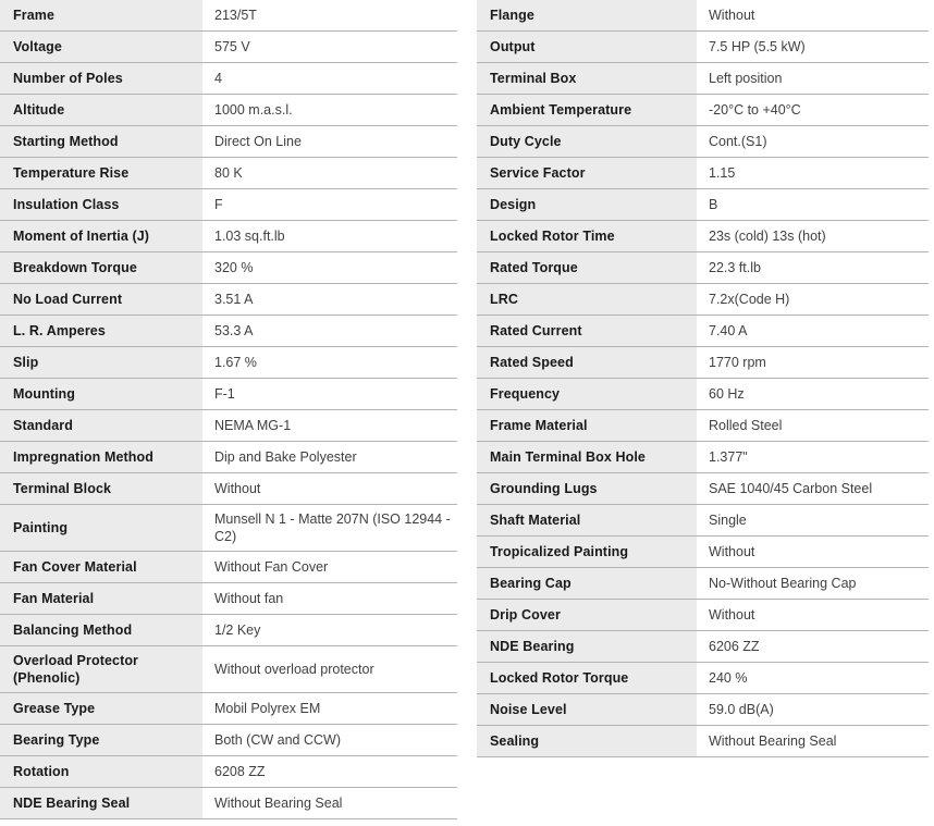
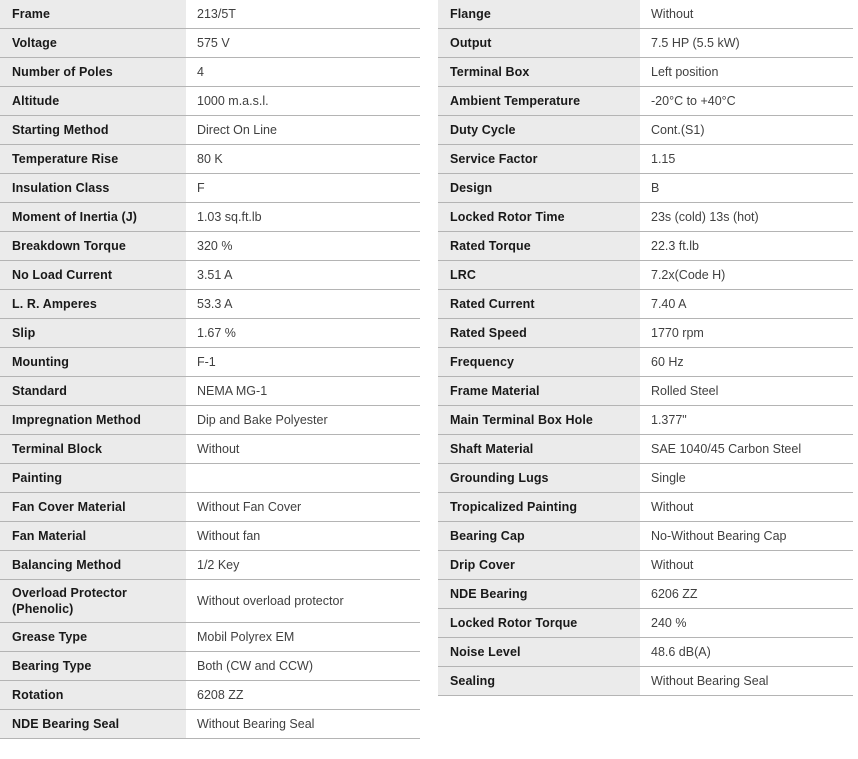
  Frame
  213/5T
  Voltage
  575 V
  Number of Poles
  4
  Altitude
  1000 m.a.s.l.
  Starting Method
  Direct On Line
  Temperature Rise
  80 K
  Insulation Class
  F
  Moment of Inertia (J)
  1.03 sq.ft.lb
  Breakdown Torque
  320 %
  No Load Current
  3.51 A
  L. R. Amperes
  53.3 A
  Slip
  1.67 %
  Mounting
  F-1
  Standard
  NEMA MG-1
  Impregnation Method
  Dip and Bake Polyester
  Terminal Block
  Without
  Painting
- Munsell N 1 - Matte 207N (ISO 12944 - C2)
  Fan Cover Material
  Without Fan Cover
  Fan Material
  Without fan
  Balancing Method
  1/2 Key
  Overload Protector (Phenolic)
  Without overload protector
  Grease Type
  Mobil Polyrex EM
  Bearing Type
  Both (CW and CCW)
  Rotation
  6208 ZZ
  NDE Bearing Seal
  Without Bearing Seal
  Flange
  Without
  Output
  7.5 HP (5.5 kW)
  Terminal Box
  Left position
  Ambient Temperature
  -20°C to +40°C
  Duty Cycle
  Cont.(S1)
  Service Factor
  1.15
  Design
  B
  Locked Rotor Time
  23s (cold) 13s (hot)
  Rated Torque
  22.3 ft.lb
  LRC
  7.2x(Code H)
  Rated Current
  7.40 A
  Rated Speed
  1770 rpm
  Frequency
  60 Hz
  Frame Material
  Rolled Steel
  Main Terminal Box Hole
  1.377"
- Grounding Lugs
+ Shaft Material
  SAE 1040/45 Carbon Steel
- Shaft Material
+ Grounding Lugs
  Single
  Tropicalized Painting
  Without
  Bearing Cap
  No-Without Bearing Cap
  Drip Cover
  Without
  NDE Bearing
  6206 ZZ
  Locked Rotor Torque
  240 %
  Noise Level
- 59.0 dB(A)
+ 48.6 dB(A)
  Sealing
  Without Bearing Seal
